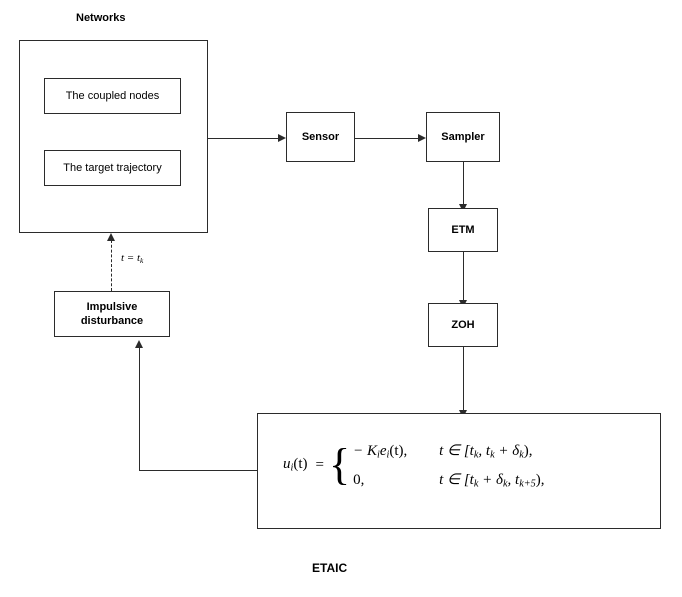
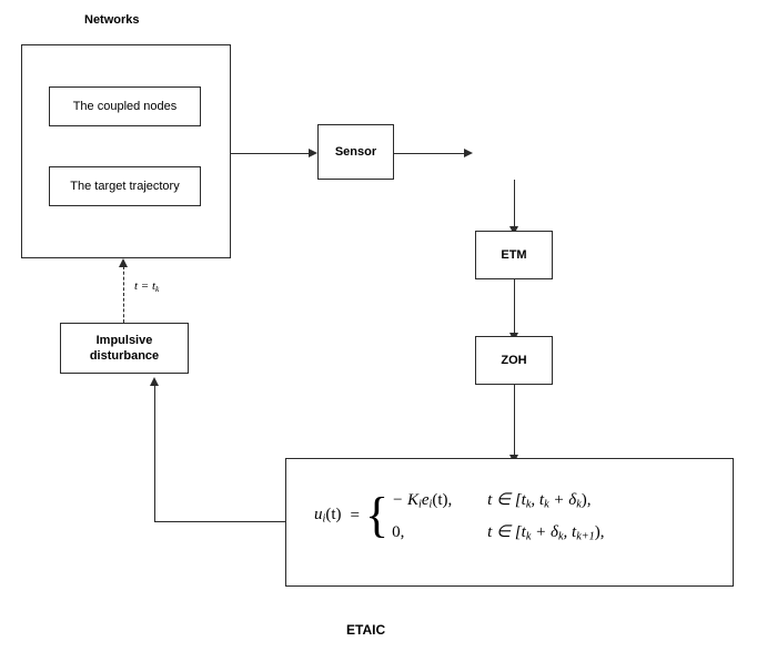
  Networks
  The coupled nodes
  The target trajectory
  Sensor
- Sampler
  ETM
  ZOH
  ui(t)
  =
  {
  − Kiei(t),
  t ∈ [tk, tk + δk),
  0,
- t ∈ [tk + δk, tk+5),
+ t ∈ [tk + δk, tk+1),
  Impulsive
  disturbance
  t = tk
  ETAIC
